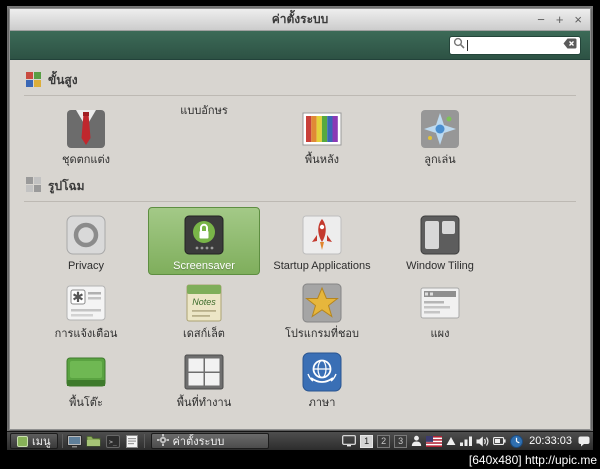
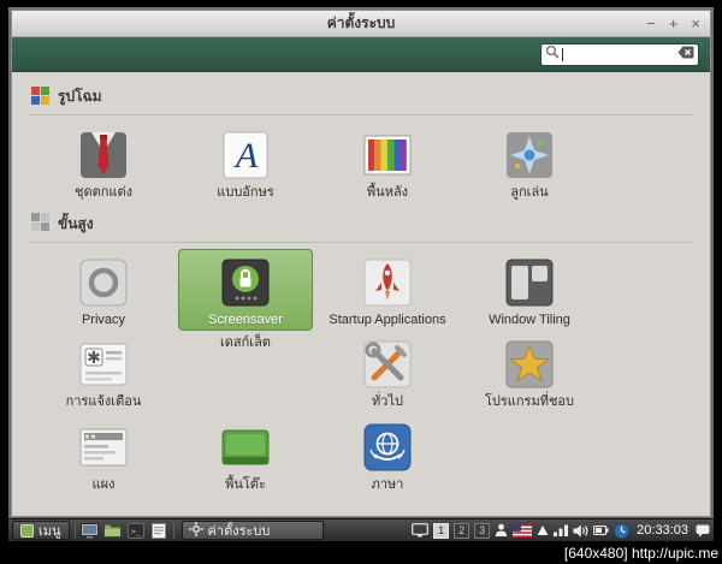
  ค่าตั้งระบบ
  −
  +
  ×
- ขั้นสูง
+ รูปโฉม
  ชุดตกแต่ง
+ A
  แบบอักษร
  พื้นหลัง
  ลูกเล่น
- รูปโฉม
+ ขั้นสูง
  Privacy
  Screensaver
  Startup Applications
  Window Tiling
  ✱
  การแจ้งเตือน
- Notes
  เดสก์เล็ต
+ ทั่วไป
  โปรแกรมที่ชอบ
  แผง
  พื้นโต๊ะ
- พื้นที่ทำงาน
  ภาษา
  เมนู
  >_
  ค่าตั้งระบบ
  1
  2
  3
  20:33:03
  [640x480] http://upic.me
